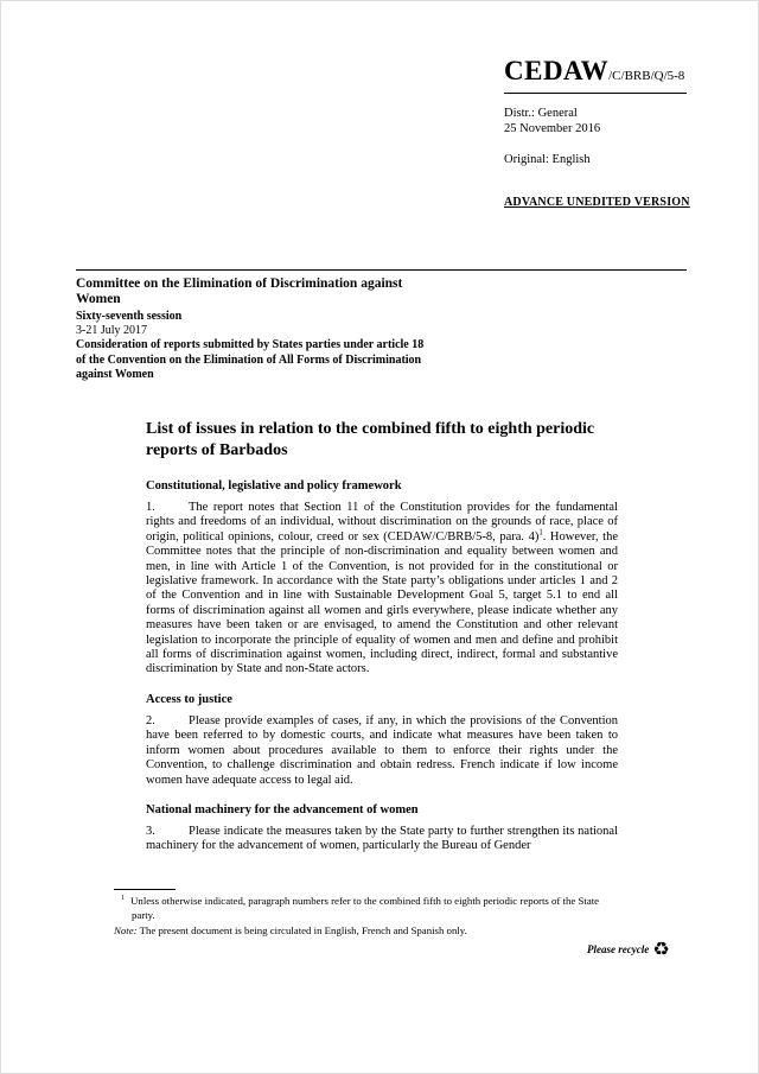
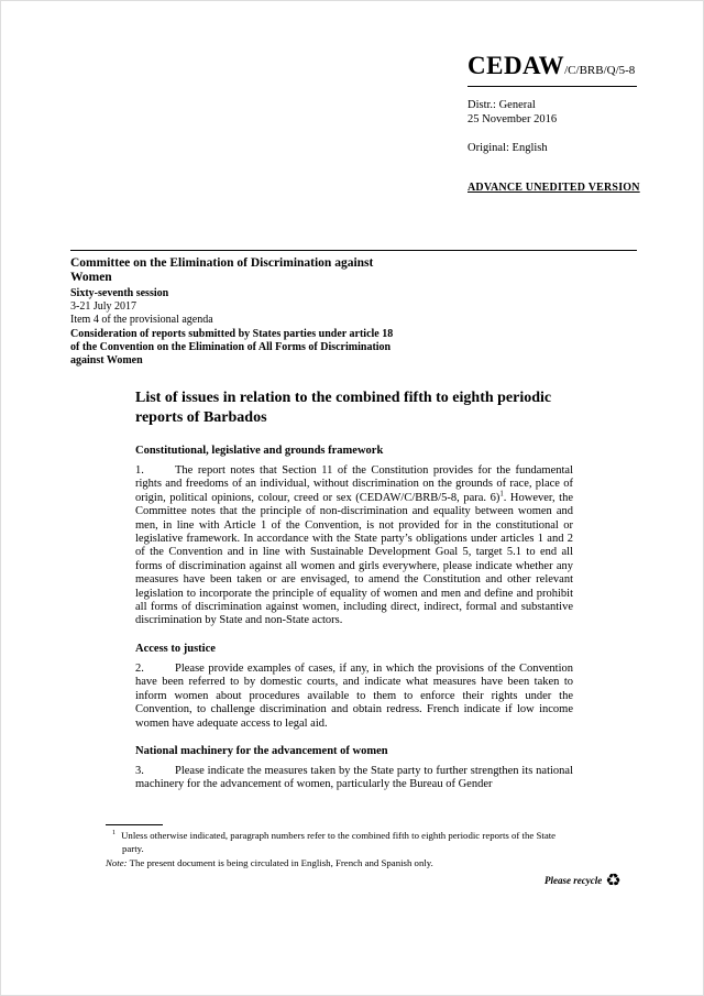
  CEDAW/C/BRB/Q/5-8
  Distr.: General
  25 November 2016
  Original: English
  ADVANCE UNEDITED VERSION
  Committee on the Elimination of Discrimination against Women
  Sixty-seventh session
  3-21 July 2017
+ Item 4 of the provisional agenda
  Consideration of reports submitted by States parties under article 18 of the Convention on the Elimination of All Forms of Discrimination against Women
  List of issues in relation to the combined fifth to eighth periodic reports of Barbados
- Constitutional, legislative and policy framework
+ Constitutional, legislative and grounds framework
- 1. The report notes that Section 11 of the Constitution provides for the fundamental rights and freedoms of an individual, without discrimination on the grounds of race, place of origin, political opinions, colour, creed or sex (CEDAW/C/BRB/5-8, para. 4) . However, the Committee notes that the principle of non-discrimination and equality between women and men, in line with Article 1 of the Convention, is not provided for in the constitutional or legislative framework. In accordance with the State party’s obligations under articles 1 and 2 of the Convention and in line with Sustainable Development Goal 5, target 5.1 to end all forms of discrimination against all women and girls everywhere, please indicate whether any measures have been taken or are envisaged, to amend the Constitution and other relevant legislation to incorporate the principle of equality of women and men and define and prohibit all forms of discrimination against women, including direct, indirect, formal and substantive discrimination by State and non-State actors.
+ 1. The report notes that Section 11 of the Constitution provides for the fundamental rights and freedoms of an individual, without discrimination on the grounds of race, place of origin, political opinions, colour, creed or sex (CEDAW/C/BRB/5-8, para. 6) . However, the Committee notes that the principle of non-discrimination and equality between women and men, in line with Article 1 of the Convention, is not provided for in the constitutional or legislative framework. In accordance with the State party’s obligations under articles 1 and 2 of the Convention and in line with Sustainable Development Goal 5, target 5.1 to end all forms of discrimination against all women and girls everywhere, please indicate whether any measures have been taken or are envisaged, to amend the Constitution and other relevant legislation to incorporate the principle of equality of women and men and define and prohibit all forms of discrimination against women, including direct, indirect, formal and substantive discrimination by State and non-State actors.
  Access to justice
  2. Please provide examples of cases, if any, in which the provisions of the Convention have been referred to by domestic courts, and indicate what measures have been taken to inform women about procedures available to them to enforce their rights under the Convention, to challenge discrimination and obtain redress. French indicate if low income women have adequate access to legal aid.
  National machinery for the advancement of women
  3. Please indicate the measures taken by the State party to further strengthen its national machinery for the advancement of women, particularly the Bureau of Gender
  Unless otherwise indicated, paragraph numbers refer to the combined fifth to eighth periodic reports of the State party.
  Note: The present document is being circulated in English, French and Spanish only.
  Please recycle
  ♻
